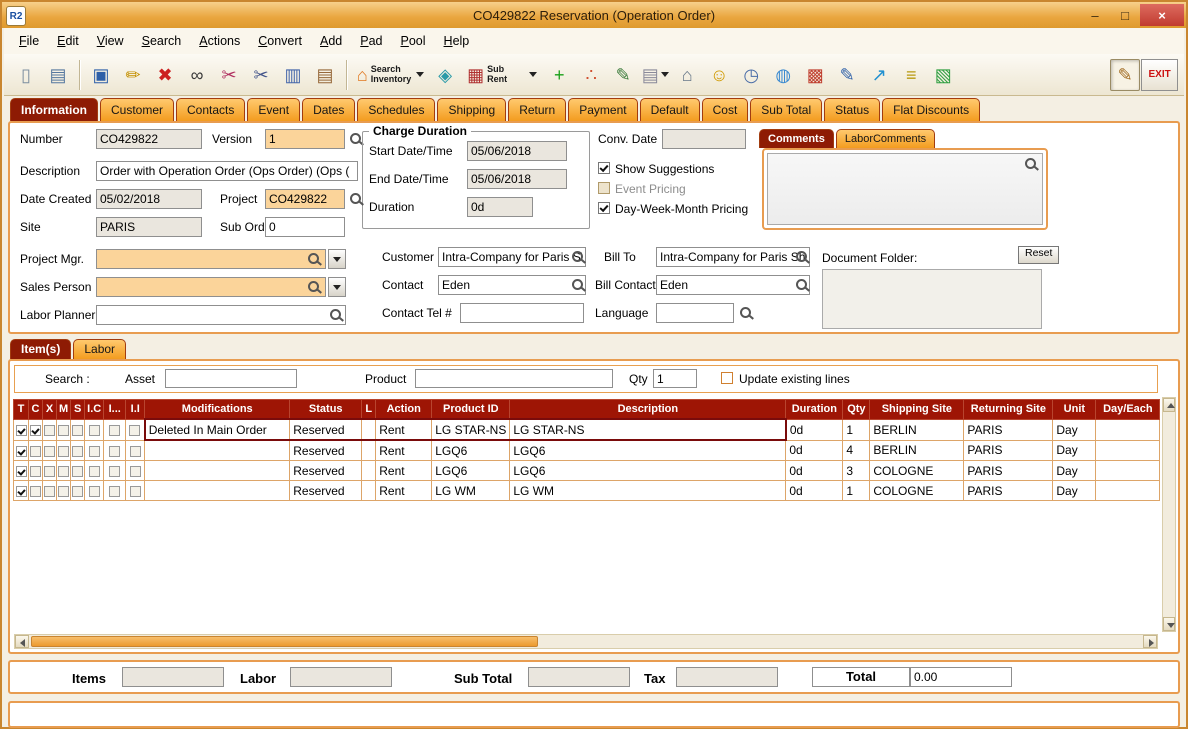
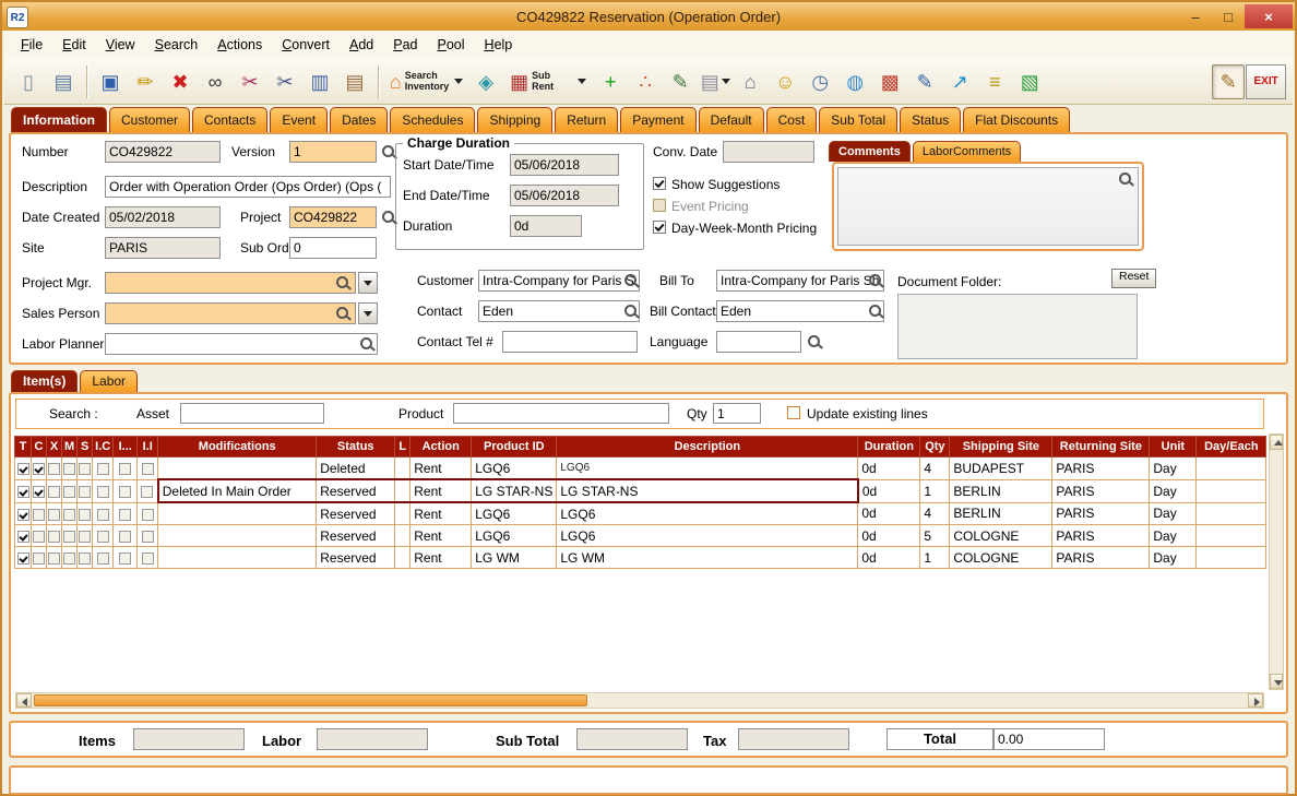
  R2
  CO429822 Reservation (Operation Order)
  –
  □
  ×
  File
  Edit
  View
  Search
  Actions
  Convert
  Add
  Pad
  Pool
  Help
  ▯
  ▤
  ▣
  ✏
  ✖
  ∞
  ✂
  ✂
  ▥
  ▤
  ⌂
  Search
  Inventory
  ◈
  ▦
  Sub Rent
  +
  ∴
  ✎
  ▤
  ⌂
  ☺
  ◷
  ◍
  ▩
  ✎
  ↗
  ≡
  ▧
  ✎
  EXIT
  Information
  Customer
  Contacts
  Event
  Dates
  Schedules
  Shipping
  Return
  Payment
  Default
  Cost
  Sub Total
  Status
  Flat Discounts
  Number
  CO429822
  Version
  1
  Charge Duration
  Start Date/Time
  05/06/2018
  End Date/Time
  05/06/2018
  Duration
  0d
  Conv. Date
  Show Suggestions
  Event Pricing
  Day-Week-Month Pricing
  Comments
  LaborComments
  Description
  Order with Operation Order (Ops Order) (Ops (
  Date Created
  05/02/2018
  Project
  CO429822
  Site
  PARIS
  0
  Project Mgr.
  Sales Person
  Labor Planner
  Customer
  Intra-Company for Paris
  Bill To
  Intra-Company for Paris
  Contact
  Eden
  Bill Contact
  Eden
  Contact Tel #
  Language
  Document Folder:
  Reset
  Item(s)
  Labor
  Search :
  Asset
  Product
  Qty
  1
  Update existing lines
  T	C	X	M	S	I.C	I...	I.I	Modifications	Status	L	Action	Product ID	Description	Duration	Qty	Shipping Site	Returning Site	Unit	Day/Each
+ 									Deleted		Rent	LGQ6	LGQ6	0d	4	BUDAPEST	PARIS	Day
  								Deleted In Main Order	Reserved		Rent	LG STAR-NS	LG STAR-NS	0d	1	BERLIN	PARIS	Day
  									Reserved		Rent	LGQ6	LGQ6	0d	4	BERLIN	PARIS	Day
- 									Reserved		Rent	LGQ6	LGQ6	0d	3	COLOGNE	PARIS	Day
+ 									Reserved		Rent	LGQ6	LGQ6	0d	5	COLOGNE	PARIS	Day
  									Reserved		Rent	LG WM	LG WM	0d	1	COLOGNE	PARIS	Day
  Items
  Labor
  Sub Total
  Tax
  Total
  0.00
